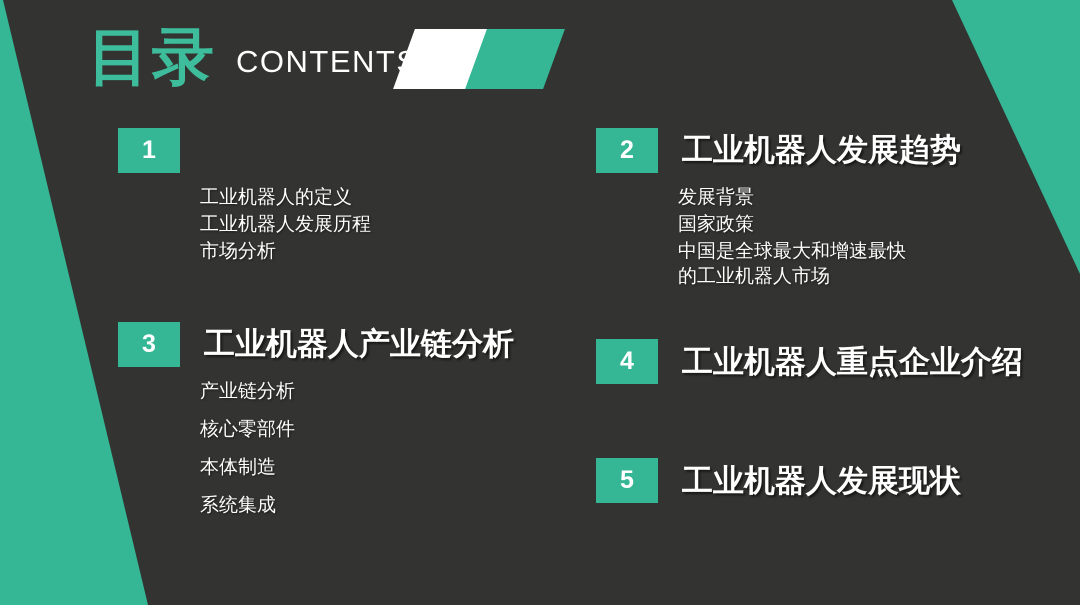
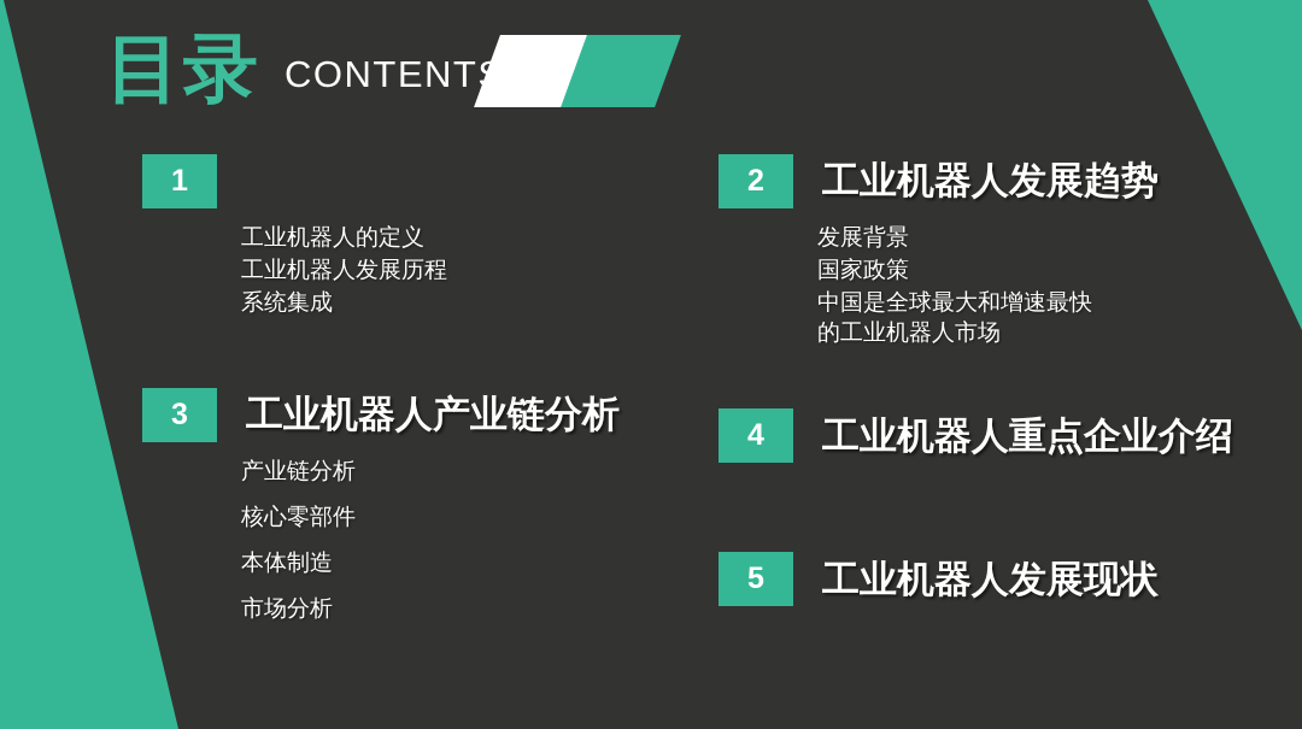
  目录
  CONTENT
  1
  工业机器人的定义
  工业机器人发展历程
- 市场分析
+ 系统集成
  3
  工业机器人产业链分析
  产业链分析
  核心零部件
  本体制造
- 系统集成
+ 市场分析
  2
  工业机器人发展趋势
  发展背景
  国家政策
  中国是全球最大和增速最快
  的工业机器人市场
  4
  工业机器人重点企业介绍
  5
  工业机器人发展现状
